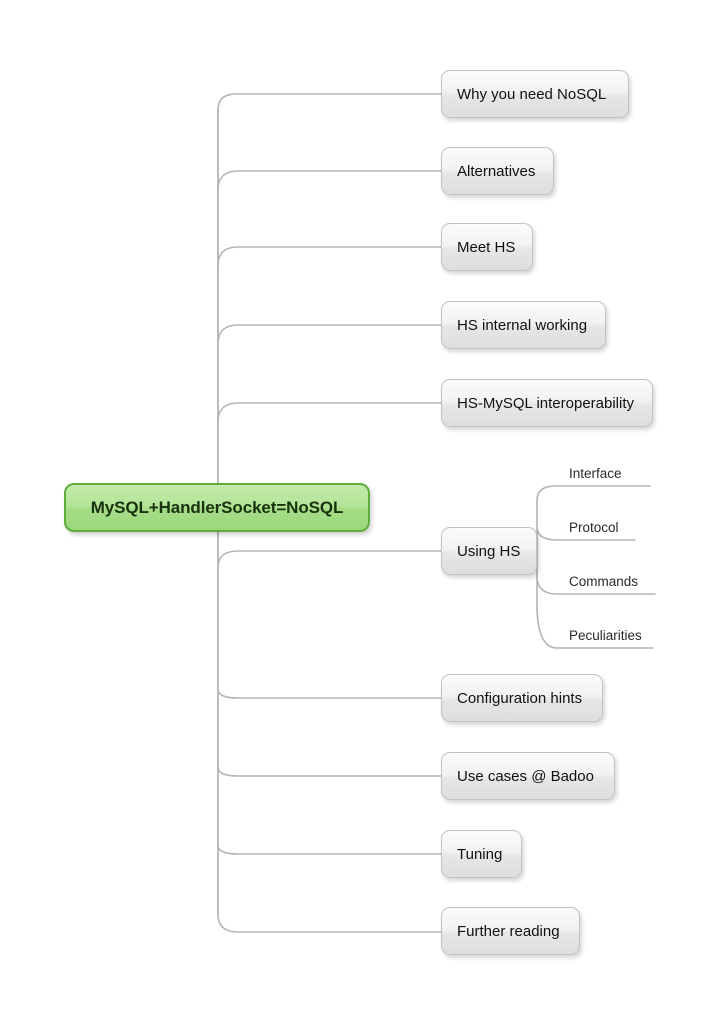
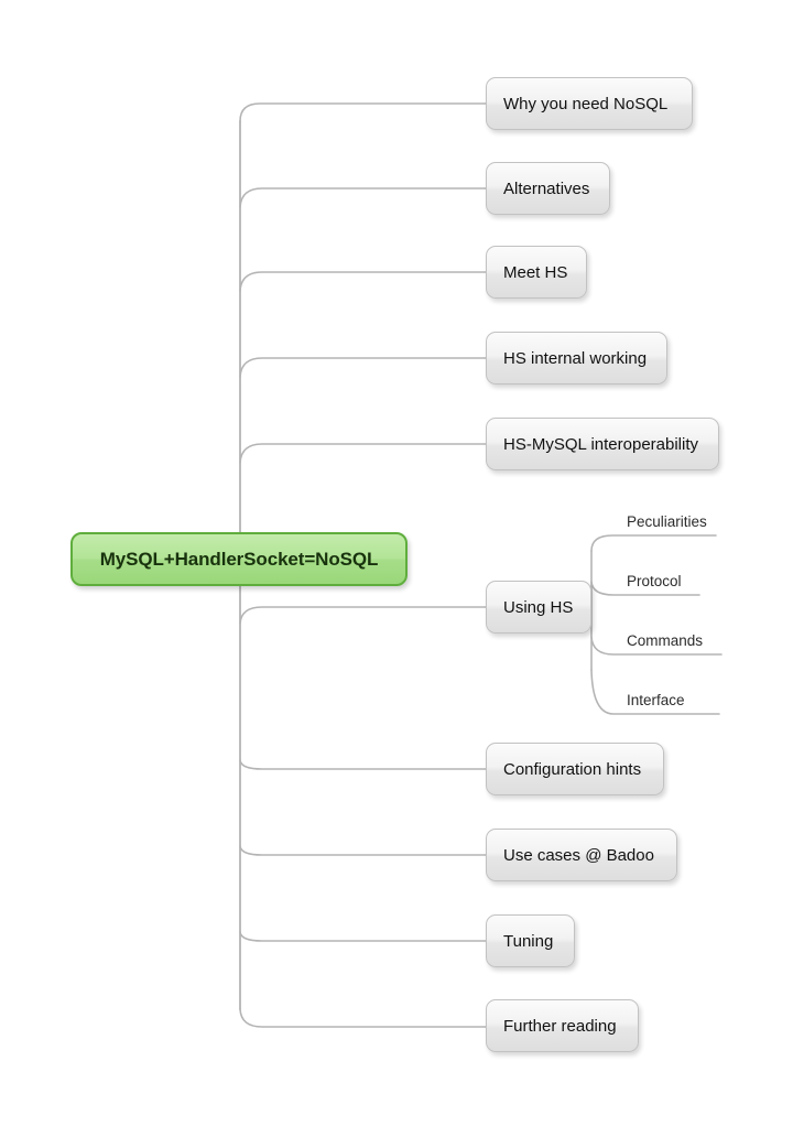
  MySQL+HandlerSocket=NoSQL
  Why you need NoSQL
  Alternatives
  Meet HS
  HS internal working
  HS-MySQL interoperability
  Using HS
  Configuration hints
  Use cases @ Badoo
  Tuning
  Further reading
- Interface
+ Peculiarities
  Protocol
  Commands
- Peculiarities
+ Interface
